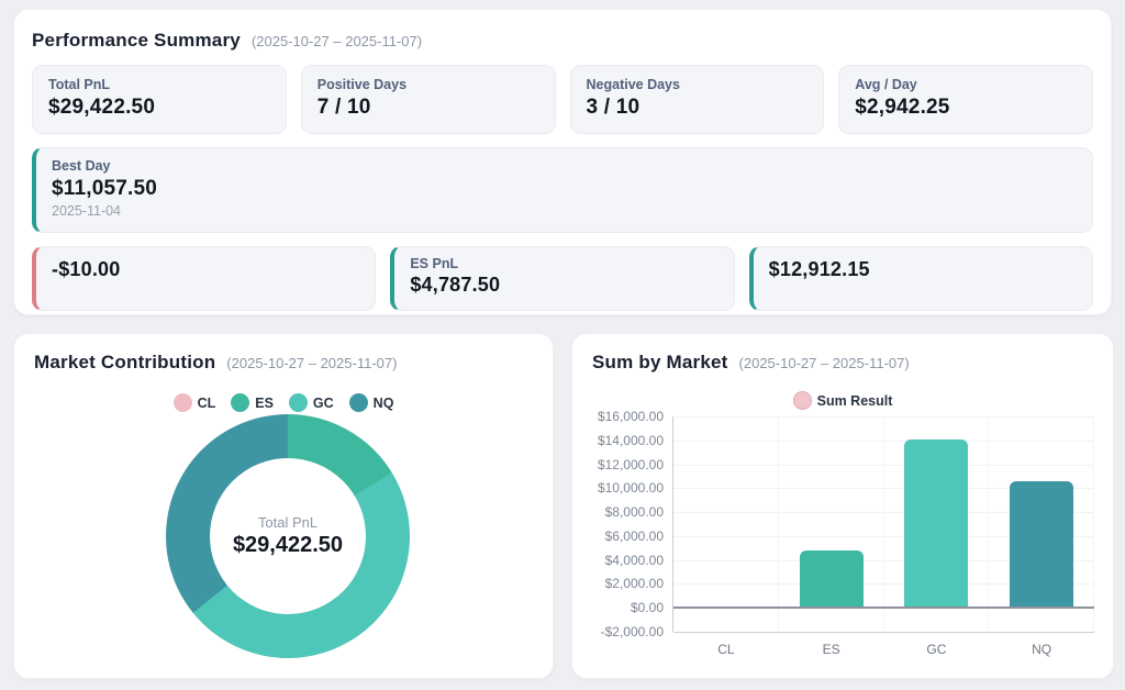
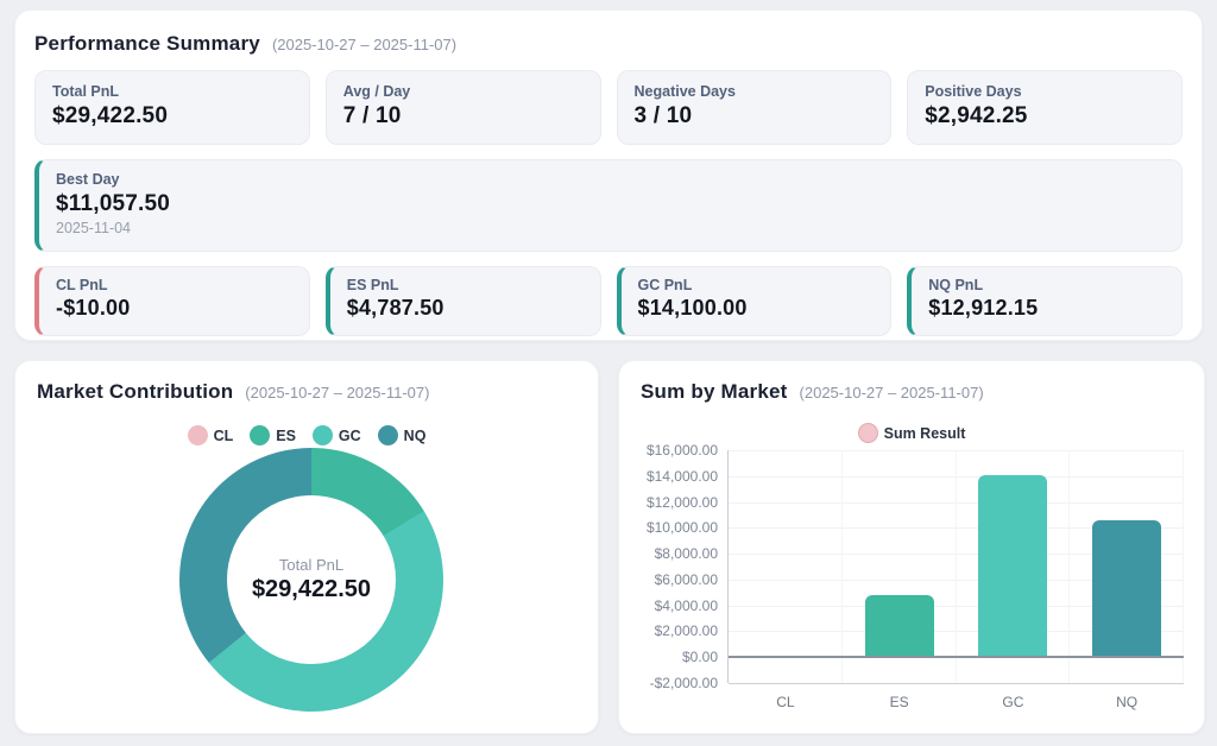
  Performance Summary
  (2025-10-27 – 2025-11-07)
  Total PnL
  $29,422.50
- Positive Days
+ Avg / Day
  7 / 10
  Negative Days
  3 / 10
- Avg / Day
+ Positive Days
  $2,942.25
  Best Day
  $11,057.50
  2025-11-04
+ CL PnL
  -$10.00
  ES PnL
  $4,787.50
+ GC PnL
+ $14,100.00
+ NQ PnL
  $12,912.15
  Market Contribution
  (2025-10-27 – 2025-11-07)
  CL
  ES
  GC
  NQ
  Total PnL
  $29,422.50
  Sum by Market
  (2025-10-27 – 2025-11-07)
  Sum Result
  -$2,000.00
  $0.00
  $2,000.00
  $4,000.00
  $6,000.00
  $8,000.00
  $10,000.00
  $12,000.00
  $14,000.00
  $16,000.00
  CL
  ES
  GC
  NQ
